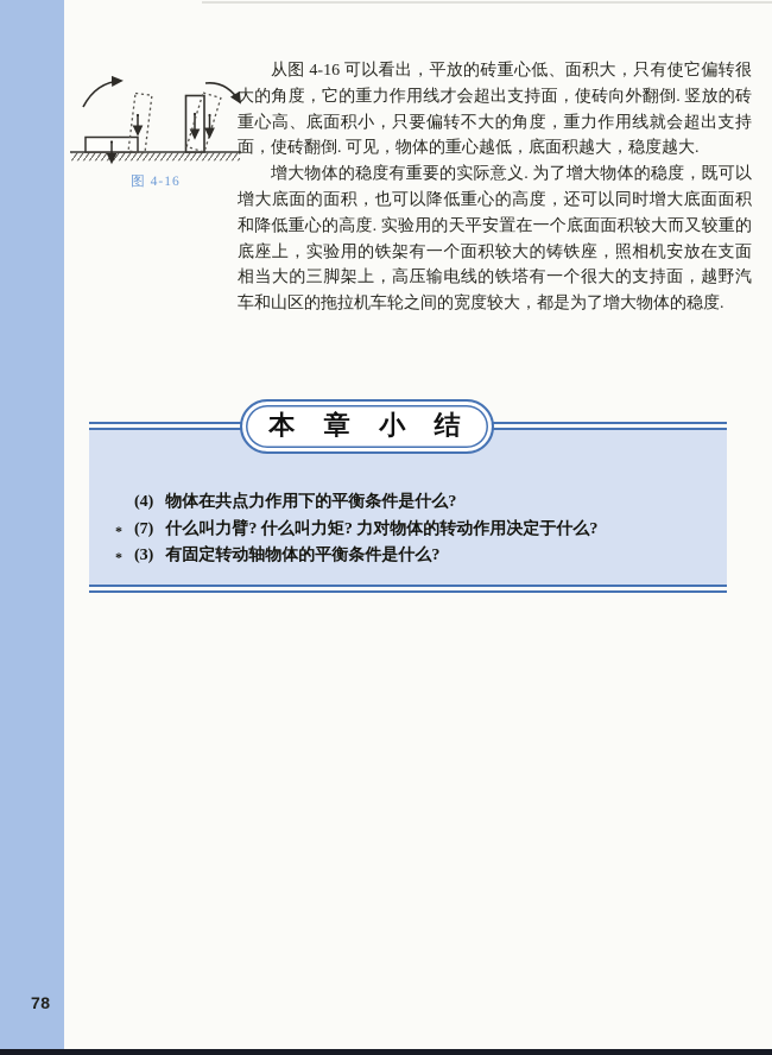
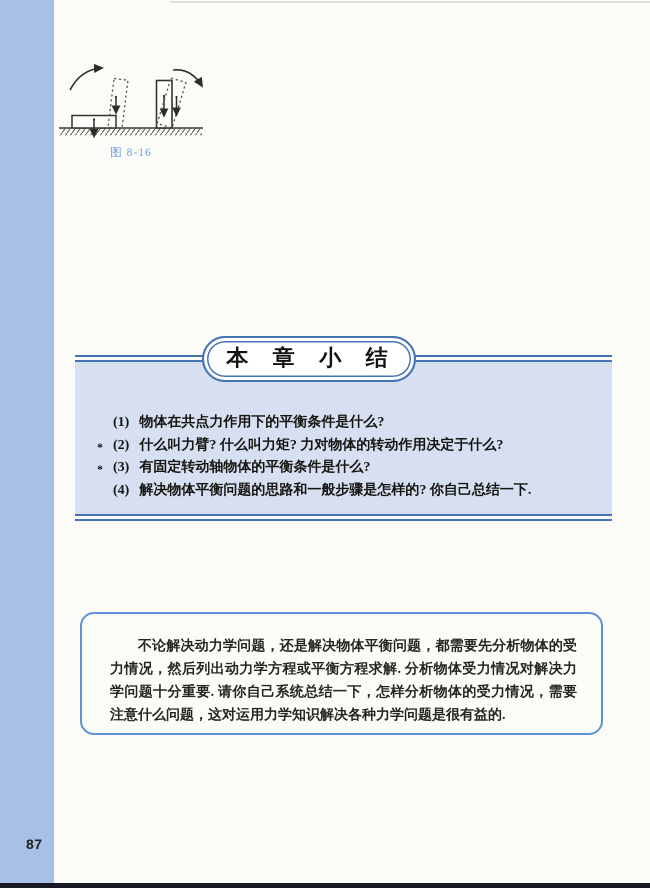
- 图 4-16
+ 图 8-16
- 从图 4-16 可以看出，平放的砖重心低、面积大，只有使它偏转很大的角度，它的重力作用线才会超出支持面，使砖向外翻倒. 竖放的砖重心高、底面积小，只要偏转不大的角度，重力作用线就会超出支持面，使砖翻倒. 可见，物体的重心越低，底面积越大，稳度越大.
- 增大物体的稳度有重要的实际意义. 为了增大物体的稳度，既可以增大底面的面积，也可以降低重心的高度，还可以同时增大底面面积和降低重心的高度. 实验用的天平安置在一个底面面积较大而又较重的底座上，实验用的铁架有一个面积较大的铸铁座，照相机安放在支面相当大的三脚架上，高压输电线的铁塔有一个很大的支持面，越野汽车和山区的拖拉机车轮之间的宽度较大，都是为了增大物体的稳度.
  本 章 小 结
- (4) 物体在共点力作用下的平衡条件是什么?
+ (1) 物体在共点力作用下的平衡条件是什么?
  *
- (7) 什么叫力臂? 什么叫力矩? 力对物体的转动作用决定于什么?
+ (2) 什么叫力臂? 什么叫力矩? 力对物体的转动作用决定于什么?
  *
  (3) 有固定转动轴物体的平衡条件是什么?
+ (4) 解决物体平衡问题的思路和一般步骤是怎样的? 你自己总结一下.
+ 不论解决动力学问题，还是解决物体平衡问题，都需要先分析物体的受力情况，然后列出动力学方程或平衡方程求解. 分析物体受力情况对解决力学问题十分重要. 请你自己系统总结一下，怎样分析物体的受力情况，需要注意什么问题，这对运用力学知识解决各种力学问题是很有益的.
- 78
+ 87
